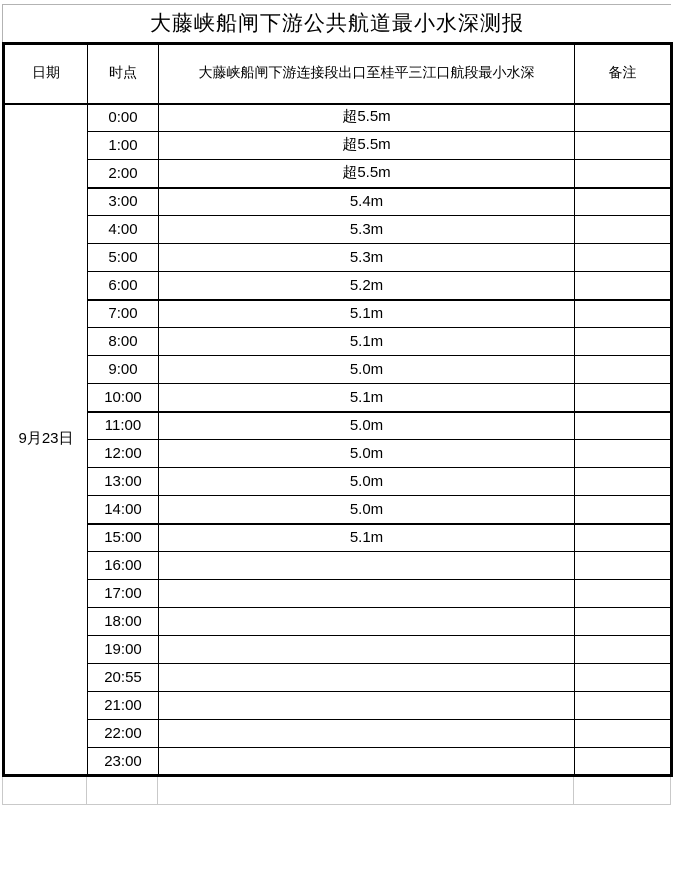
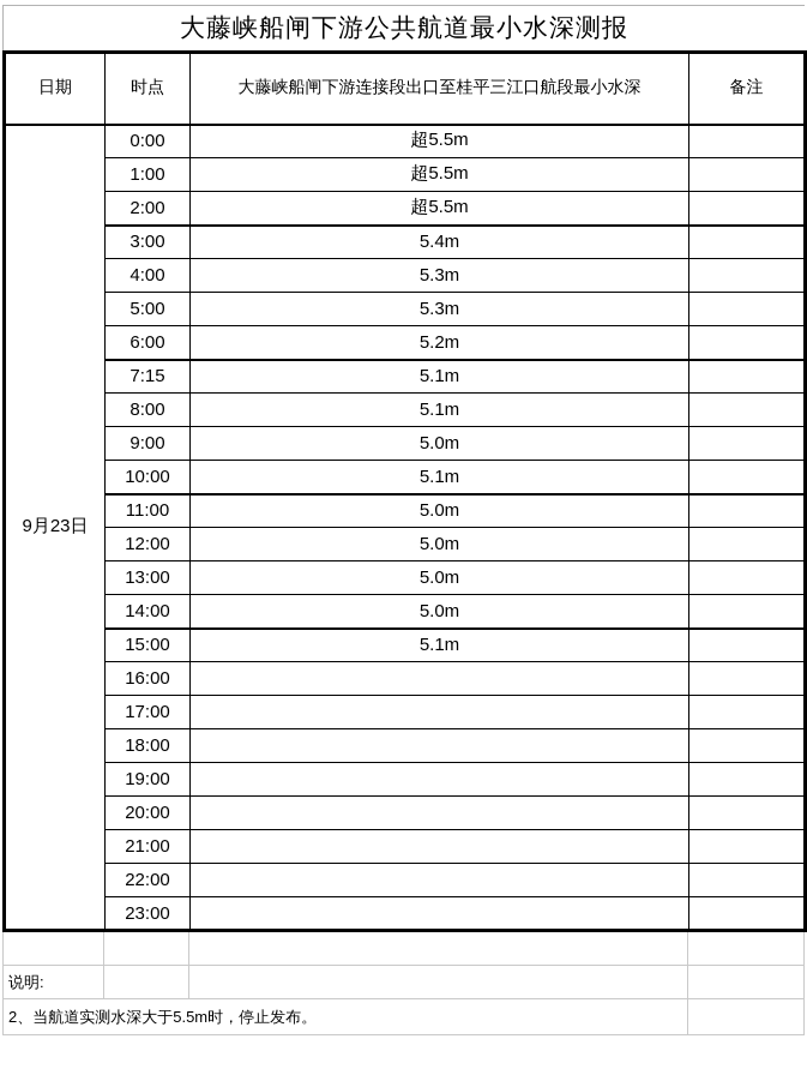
  大藤峡船闸下游公共航道最小水深测报
  日期	时点	大藤峡船闸下游连接段出口至桂平三江口航段最小水深	备注
  9月23日	0:00	超5.5m
  1:00	超5.5m
  2:00	超5.5m
  3:00	5.4m
  4:00	5.3m
  5:00	5.3m
  6:00	5.2m
- 7:00	5.1m
+ 7:15	5.1m
  8:00	5.1m
  9:00	5.0m
  10:00	5.1m
  11:00	5.0m
  12:00	5.0m
  13:00	5.0m
  14:00	5.0m
  15:00	5.1m
  16:00
  17:00
  18:00
  19:00
- 20:55
+ 20:00
  21:00
  22:00
  23:00
+ 说明:
+ 2、当航道实测水深大于5.5m时，停止发布。
